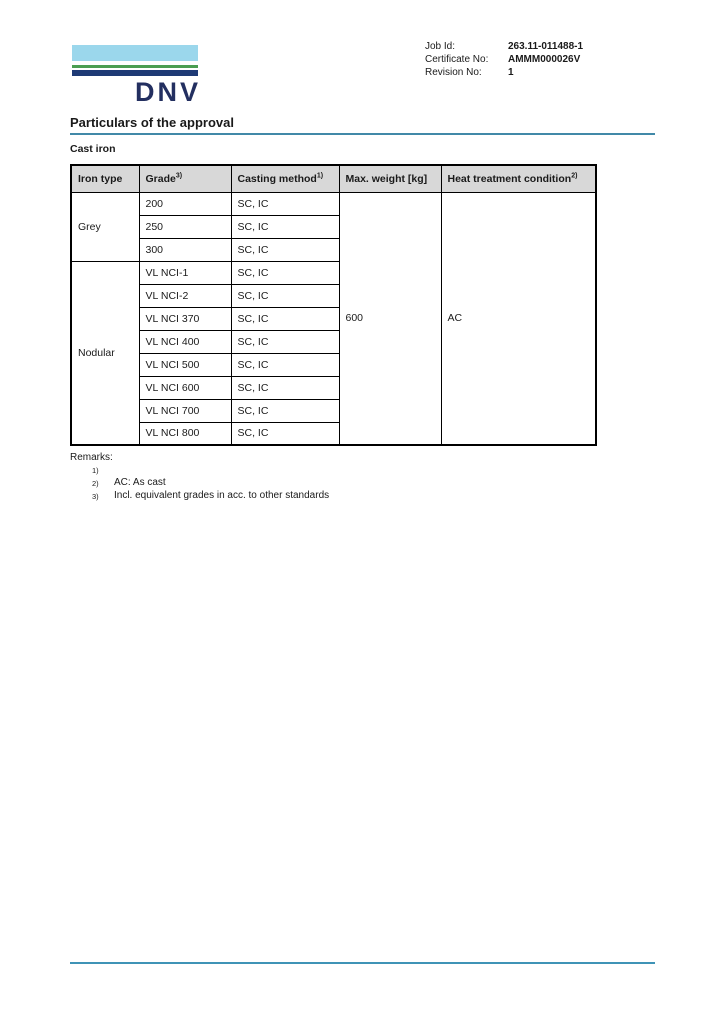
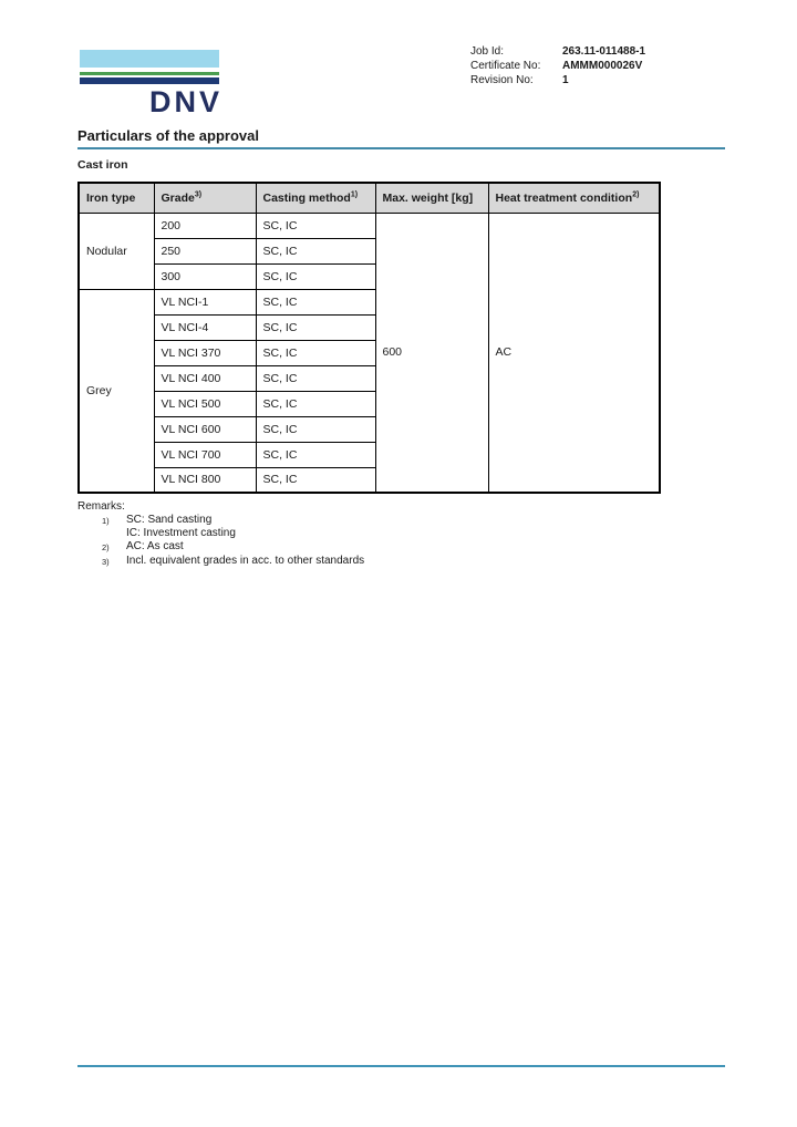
  DNV
  Job Id: 263.11-011488-1
  Certificate No: AMMM000026V
  Revision No: 1
  Particulars of the approval
  Cast iron
  Iron type	Grade	Casting method	Max. weight [kg]	Heat treatment condition
- Grey	200	SC, IC	600	AC
+ Nodular	200	SC, IC	600	AC
  250	SC, IC
  300	SC, IC
- Nodular	VL NCI-1	SC, IC
+ Grey	VL NCI-1	SC, IC
- VL NCI-2	SC, IC
+ VL NCI-4	SC, IC
  VL NCI 370	SC, IC
  VL NCI 400	SC, IC
  VL NCI 500	SC, IC
  VL NCI 600	SC, IC
  VL NCI 700	SC, IC
  VL NCI 800	SC, IC
  Remarks:
  1)
+ SC: Sand casting
+ IC: Investment casting
  2)
  AC: As cast
  3)
  Incl. equivalent grades in acc. to other standards
